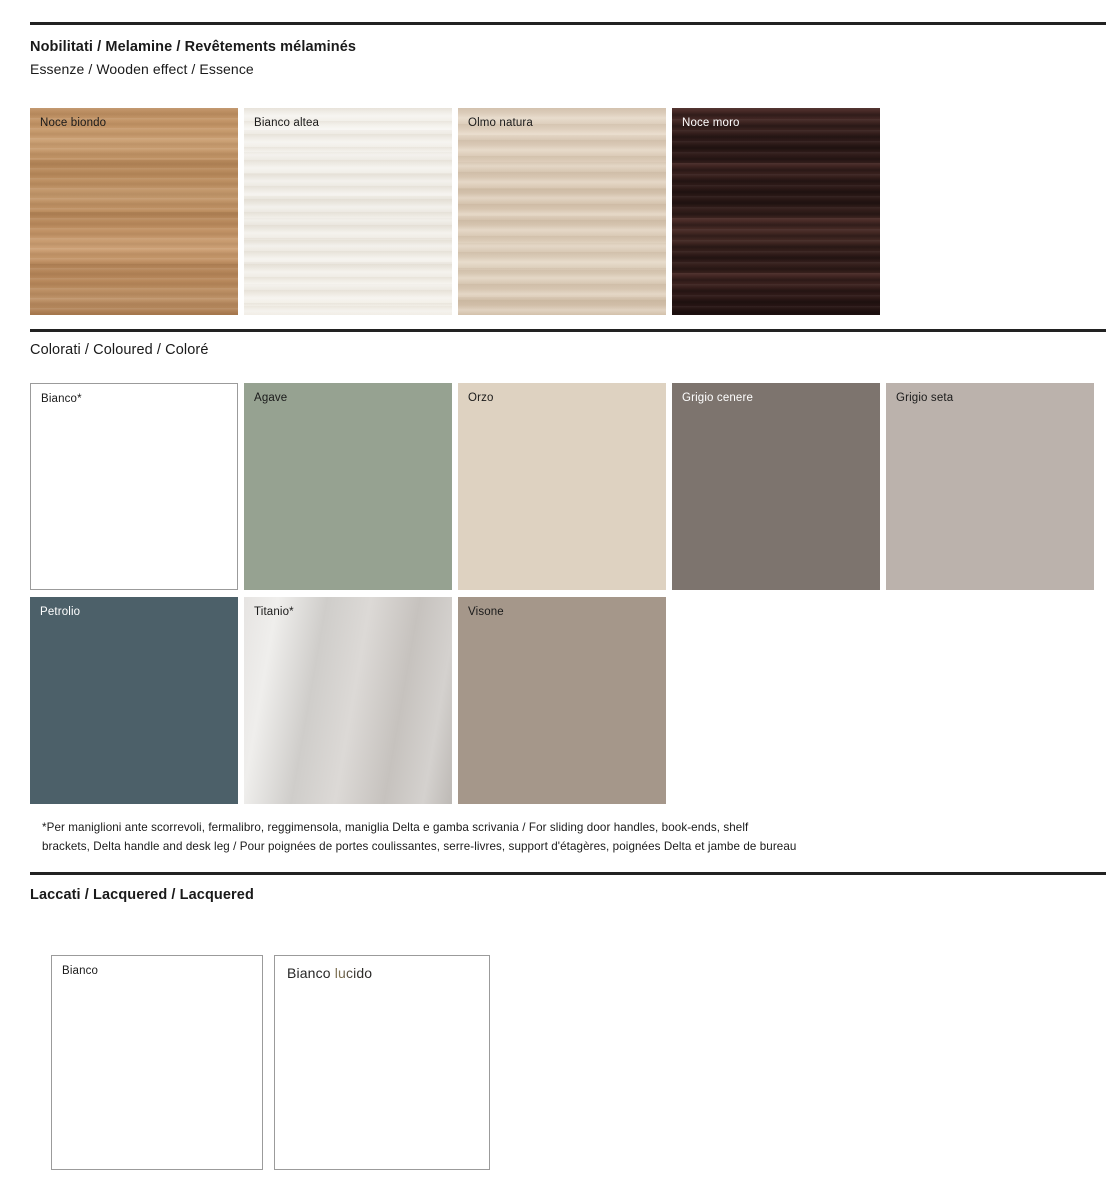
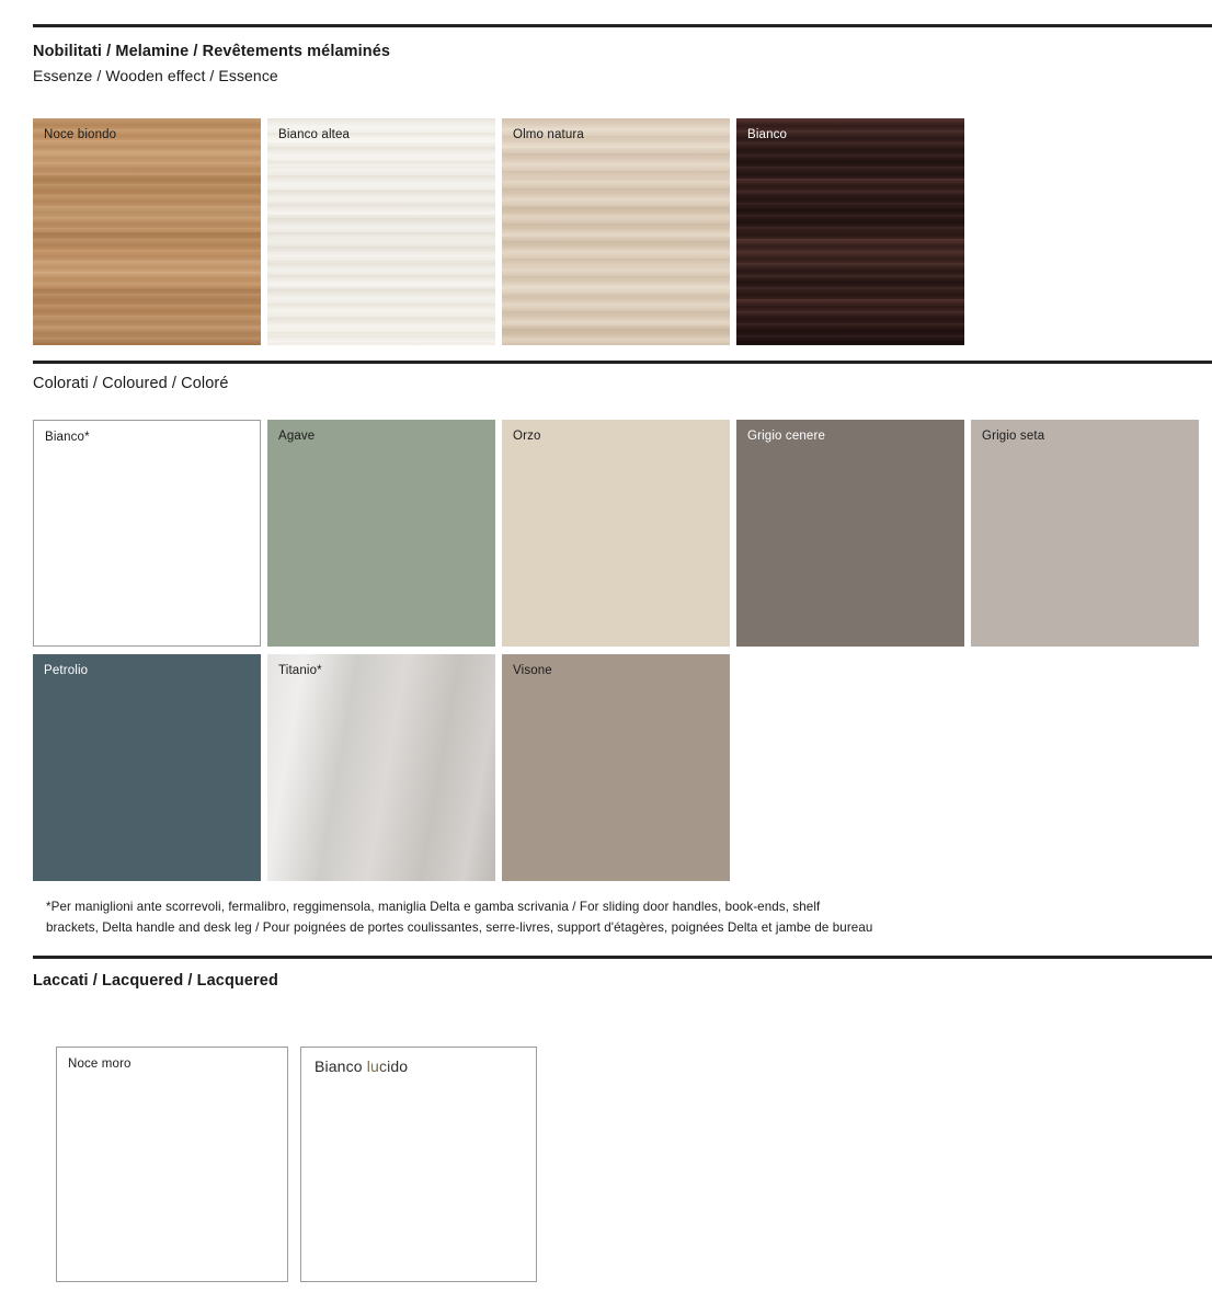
  Nobilitati / Melamine / Revêtements mélaminés
  Essenze / Wooden effect / Essence
  Noce biondo
  Bianco altea
  Olmo natura
- Noce moro
+ Bianco
  Colorati / Coloured / Coloré
  Bianco*
  Agave
  Orzo
  Grigio cenere
  Grigio seta
  Petrolio
  Titanio*
  Visone
  *Per maniglioni ante scorrevoli, fermalibro, reggimensola, maniglia Delta e gamba scrivania / For sliding door handles, book-ends, shelf
  brackets, Delta handle and desk leg / Pour poignées de portes coulissantes, serre-livres, support d'étagères, poignées Delta et jambe de bureau
  Laccati / Lacquered / Lacquered
- Bianco
+ Noce moro
  Bianco lucido
